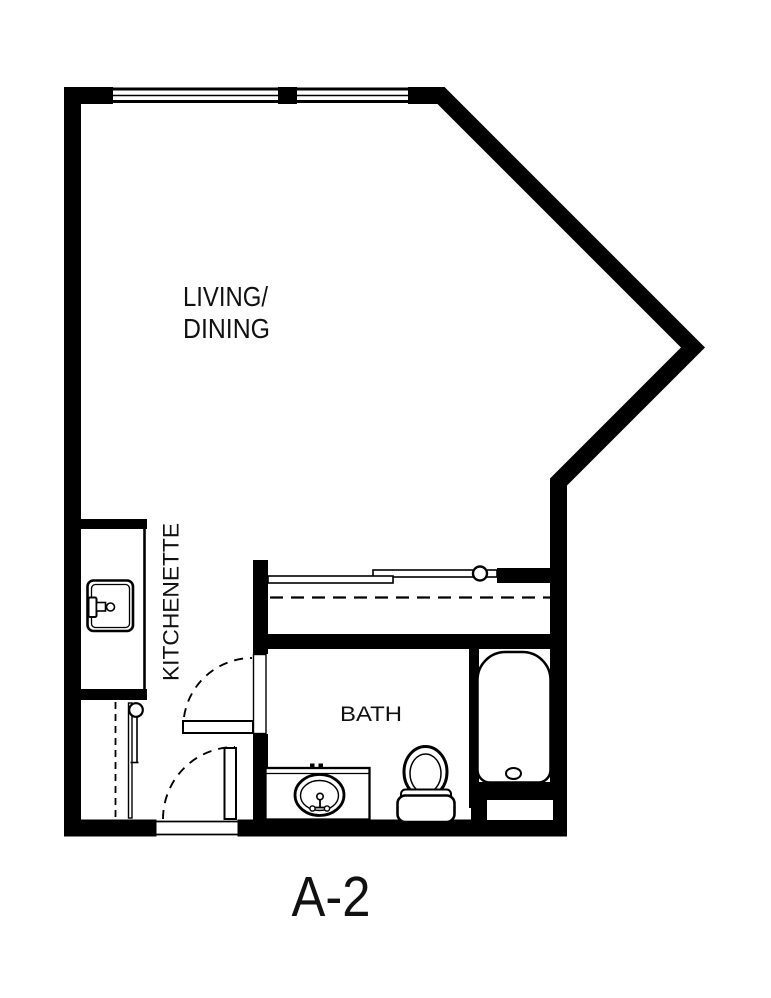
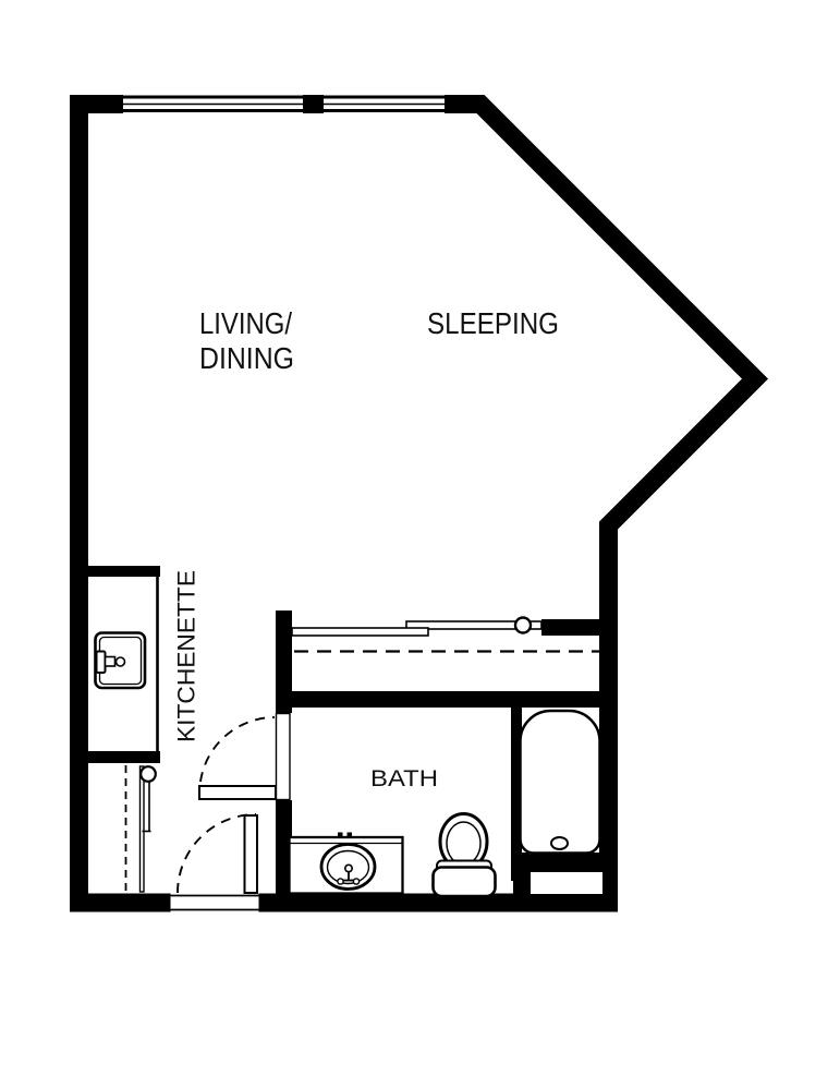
  LIVING/
  DINING
+ SLEEPING
  BATH
- A-2
